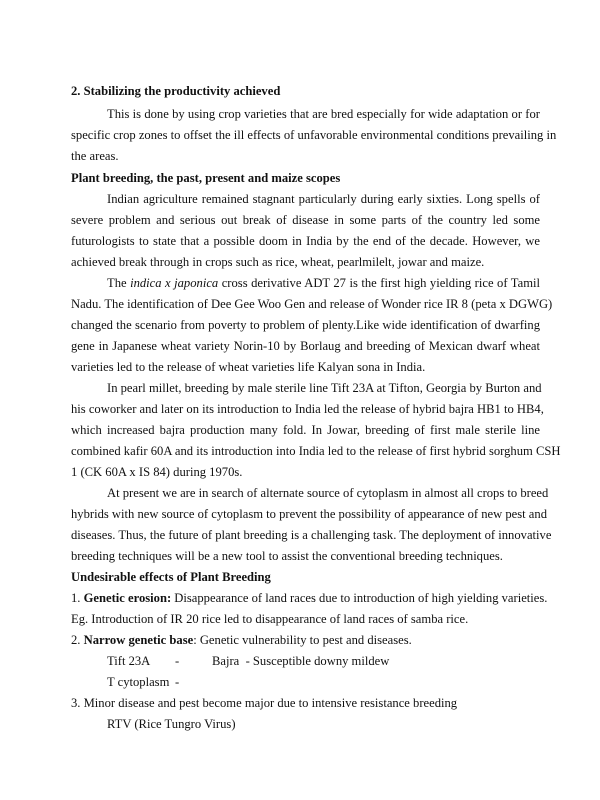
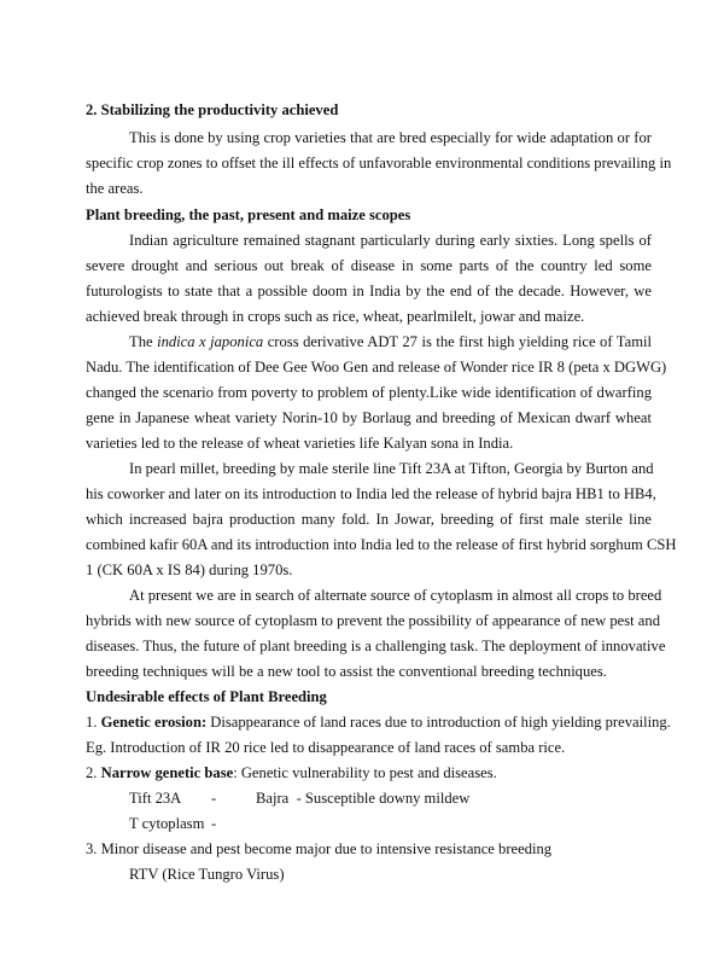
  2. Stabilizing the productivity achieved
  This is done by using crop varieties that are bred especially for wide adaptation or for
  specific crop zones to offset the ill effects of unfavorable environmental conditions prevailing in
  the areas.
  Plant breeding, the past, present and maize scopes
  Indian agriculture remained stagnant particularly during early sixties. Long spells of
- severe problem and serious out break of disease in some parts of the country led some
+ severe drought and serious out break of disease in some parts of the country led some
  futurologists to state that a possible doom in India by the end of the decade. However, we
  achieved break through in crops such as rice, wheat, pearlmilelt, jowar and maize.
  The indica x japonica cross derivative ADT 27 is the first high yielding rice of Tamil
  Nadu. The identification of Dee Gee Woo Gen and release of Wonder rice IR 8 (peta x DGWG)
  changed the scenario from poverty to problem of plenty.Like wide identification of dwarfing
  gene in Japanese wheat variety Norin-10 by Borlaug and breeding of Mexican dwarf wheat
  varieties led to the release of wheat varieties life Kalyan sona in India.
  In pearl millet, breeding by male sterile line Tift 23A at Tifton, Georgia by Burton and
  his coworker and later on its introduction to India led the release of hybrid bajra HB1 to HB4,
  which increased bajra production many fold. In Jowar, breeding of first male sterile line
  combined kafir 60A and its introduction into India led to the release of first hybrid sorghum CSH
  1 (CK 60A x IS 84) during 1970s.
  At present we are in search of alternate source of cytoplasm in almost all crops to breed
  hybrids with new source of cytoplasm to prevent the possibility of appearance of new pest and
  diseases. Thus, the future of plant breeding is a challenging task. The deployment of innovative
  breeding techniques will be a new tool to assist the conventional breeding techniques.
  Undesirable effects of Plant Breeding
- 1. Genetic erosion: Disappearance of land races due to introduction of high yielding varieties.
+ 1. Genetic erosion: Disappearance of land races due to introduction of high yielding prevailing.
  Eg. Introduction of IR 20 rice led to disappearance of land races of samba rice.
  2. Narrow genetic base: Genetic vulnerability to pest and diseases.
  Tift 23A
  -
  Bajra - Susceptible downy mildew
  T cytoplasm
  -
  3. Minor disease and pest become major due to intensive resistance breeding
  RTV (Rice Tungro Virus)
